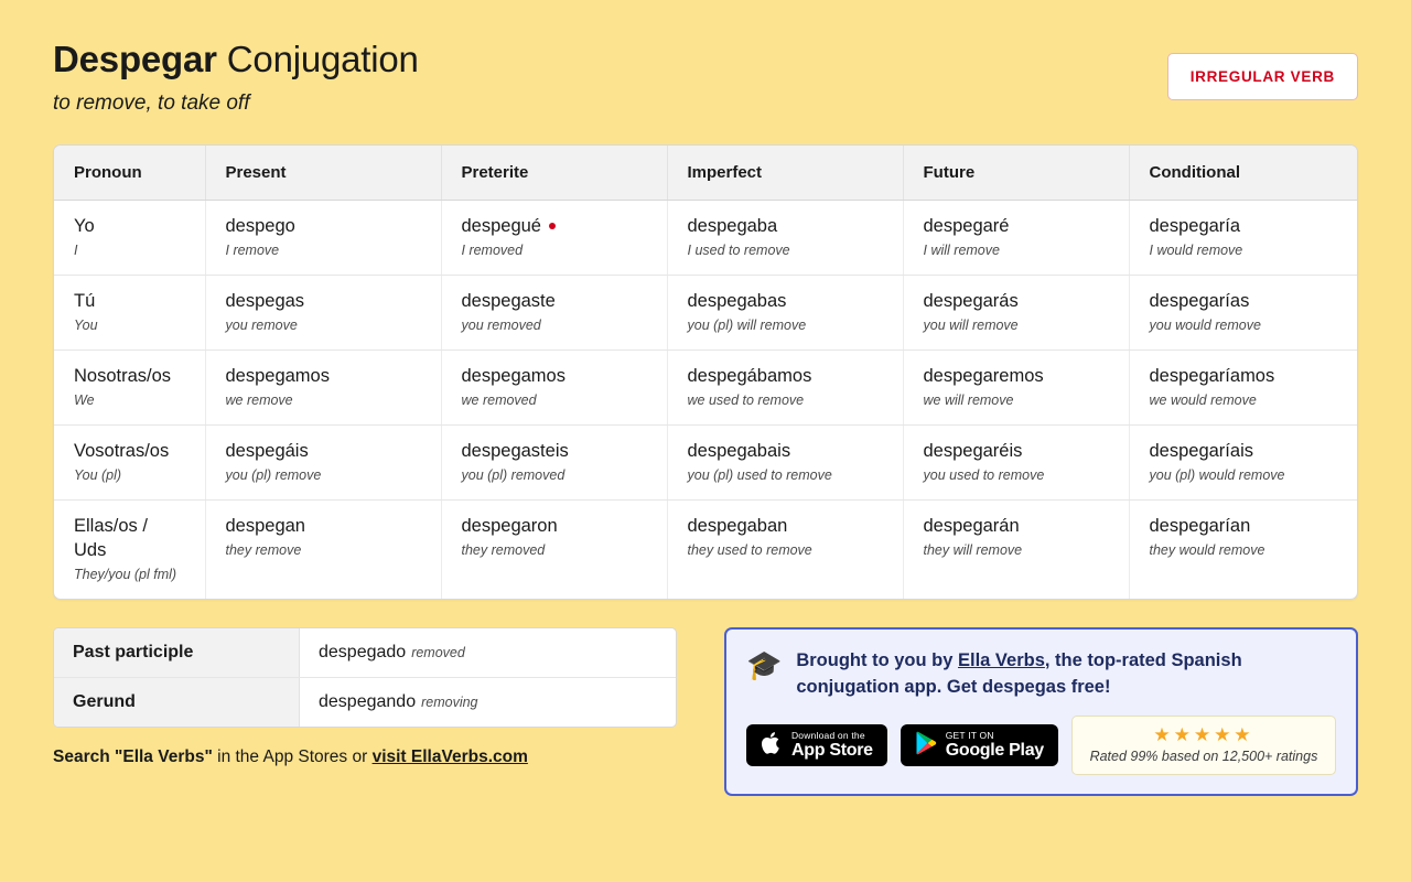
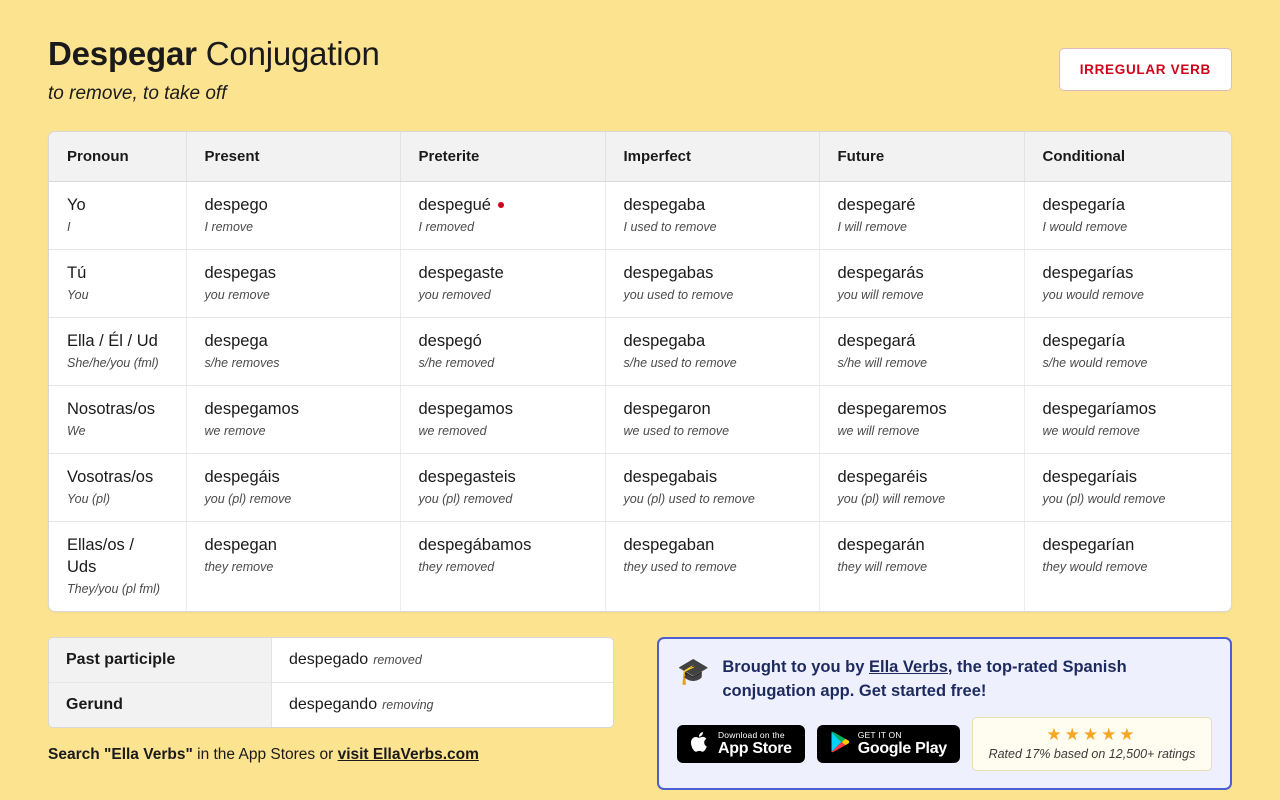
  Despegar Conjugation
  to remove, to take off
  IRREGULAR VERB
  Pronoun	Present	Preterite	Imperfect	Future	Conditional
  Yo I	despego I remove	despegué I removed	despegaba I used to remove	despegaré I will remove	despegaría I would remove
- Tú You	despegas you remove	despegaste you removed	despegabas you (pl) will remove	despegarás you will remove	despegarías you would remove
+ Tú You	despegas you remove	despegaste you removed	despegabas you used to remove	despegarás you will remove	despegarías you would remove
+ Ella / Él / Ud She/he/you (fml)	despega s/he removes	despegó s/he removed	despegaba s/he used to remove	despegará s/he will remove	despegaría s/he would remove
- Nosotras/os We	despegamos we remove	despegamos we removed	despegábamos we used to remove	despegaremos we will remove	despegaríamos we would remove
+ Nosotras/os We	despegamos we remove	despegamos we removed	despegaron we used to remove	despegaremos we will remove	despegaríamos we would remove
- Vosotras/os You (pl)	despegáis you (pl) remove	despegasteis you (pl) removed	despegabais you (pl) used to remove	despegaréis you used to remove	despegaríais you (pl) would remove
+ Vosotras/os You (pl)	despegáis you (pl) remove	despegasteis you (pl) removed	despegabais you (pl) used to remove	despegaréis you (pl) will remove	despegaríais you (pl) would remove
- Ellas/os / Uds They/you (pl fml)	despegan they remove	despegaron they removed	despegaban they used to remove	despegarán they will remove	despegarían they would remove
+ Ellas/os / Uds They/you (pl fml)	despegan they remove	despegábamos they removed	despegaban they used to remove	despegarán they will remove	despegarían they would remove
  Past participle	despegado removed
  Gerund	despegando removing
  Search "Ella Verbs" in the App Stores or visit EllaVerbs.com
  🎓
- Brought to you by Ella Verbs, the top-rated Spanish conjugation app. Get despegas free!
+ Brought to you by Ella Verbs, the top-rated Spanish conjugation app. Get started free!
  Download on the
  App Store
  GET IT ON
  Google Play
  ★★★★★
- Rated 99% based on 12,500+ ratings
+ Rated 17% based on 12,500+ ratings
